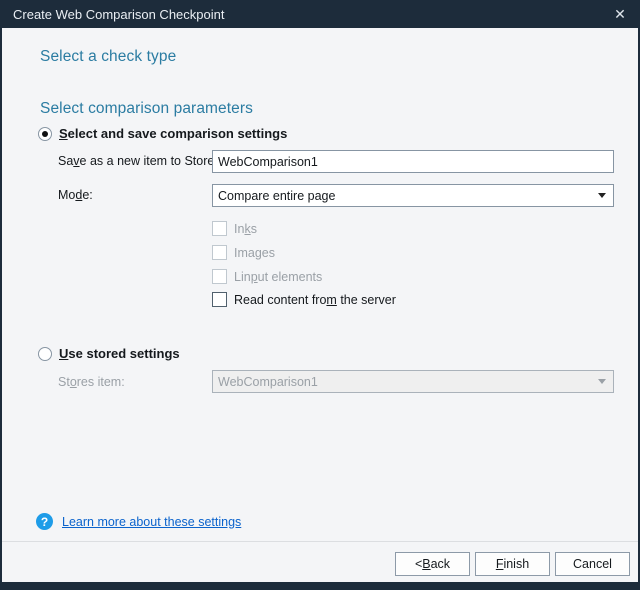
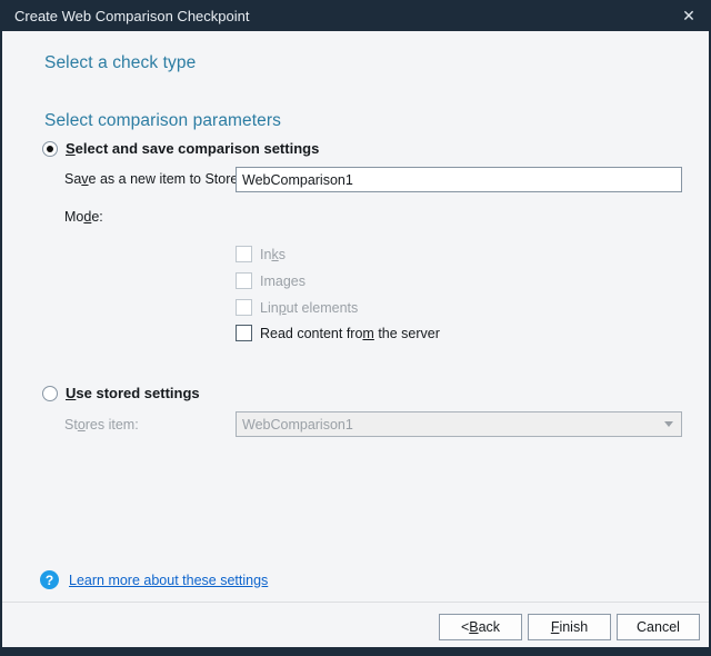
  Create Web Comparison Checkpoint
  ✕
  Select a check type
  Select comparison parameters
  Select and save comparison settings
  Save as a new item to Store
  WebComparison1
  Mode:
- Compare entire page
  Inks
  Images
  Linput elements
  Read content from the server
  Use stored settings
  Stores item:
  WebComparison1
  ?
  Learn more about these settings
  <
  B
  ack
  F
  inish
  Cancel
